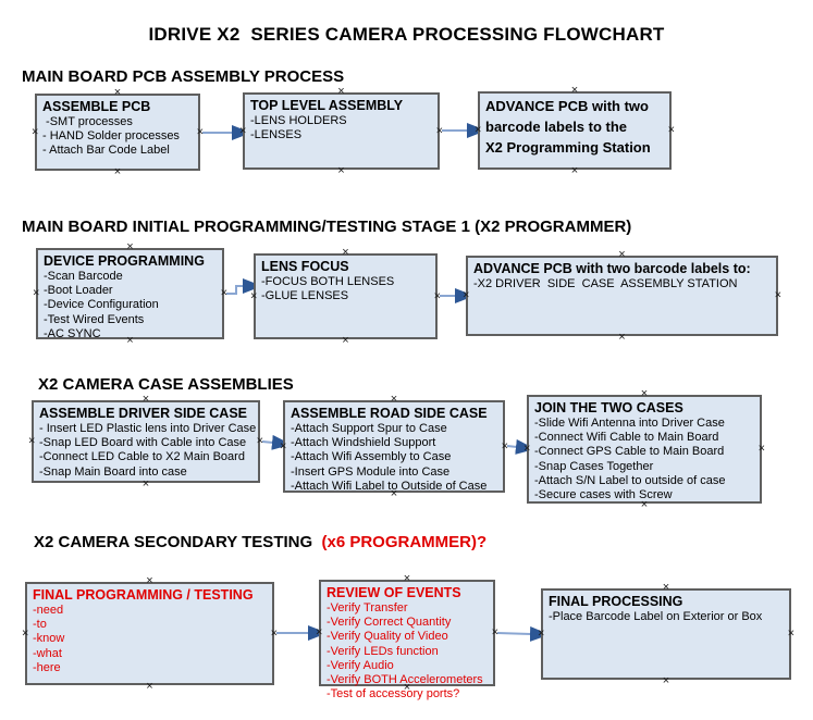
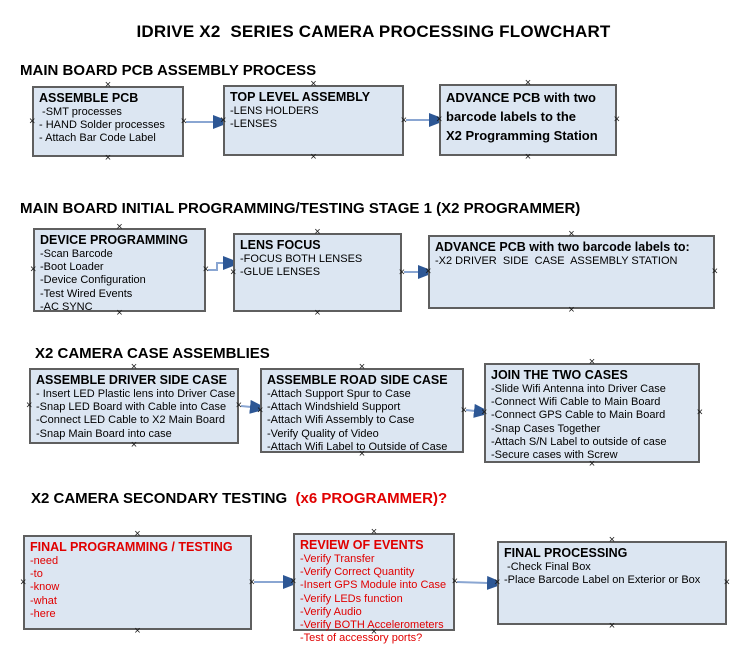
  IDRIVE X2 SERIES CAMERA PROCESSING FLOWCHART
  MAIN BOARD PCB ASSEMBLY PROCESS
  ASSEMBLE PCB
  -SMT processes
  - HAND Solder processes
  - Attach Bar Code Label
  ×
  ×
  ×
  ×
  TOP LEVEL ASSEMBLY
  -LENS HOLDERS
  -LENSES
  ×
  ×
  ×
  ×
  ADVANCE PCB with two
  barcode labels to the
  X2 Programming Station
  ×
  ×
  ×
  ×
  MAIN BOARD INITIAL PROGRAMMING/TESTING STAGE 1 (X2 PROGRAMMER)
  DEVICE PROGRAMMING
  -Scan Barcode
  -Boot Loader
  -Device Configuration
  -Test Wired Events
  -AC SYNC
  ×
  ×
  ×
  ×
  LENS FOCUS
  -FOCUS BOTH LENSES
  -GLUE LENSES
  ×
  ×
  ×
  ×
  ADVANCE PCB with two barcode labels to:
  -X2 DRIVER SIDE CASE ASSEMBLY STATION
  ×
  ×
  ×
  ×
  X2 CAMERA CASE ASSEMBLIES
  ASSEMBLE DRIVER SIDE CASE
  - Insert LED Plastic lens into Driver Case
  -Snap LED Board with Cable into Case
  -Connect LED Cable to X2 Main Board
  -Snap Main Board into case
  ×
  ×
  ×
  ×
  ASSEMBLE ROAD SIDE CASE
  -Attach Support Spur to Case
  -Attach Windshield Support
  -Attach Wifi Assembly to Case
- -Insert GPS Module into Case
+ -Verify Quality of Video
  -Attach Wifi Label to Outside of Case
  ×
  ×
  ×
  ×
  JOIN THE TWO CASES
  -Slide Wifi Antenna into Driver Case
  -Connect Wifi Cable to Main Board
  -Connect GPS Cable to Main Board
  -Snap Cases Together
  -Attach S/N Label to outside of case
  -Secure cases with Screw
  ×
  ×
  ×
  ×
  X2 CAMERA SECONDARY TESTING (x6 PROGRAMMER)?
  FINAL PROGRAMMING / TESTING
  -need
  -to
  -know
  -what
  -here
  ×
  ×
  ×
  ×
  REVIEW OF EVENTS
  -Verify Transfer
  -Verify Correct Quantity
- -Verify Quality of Video
+ -Insert GPS Module into Case
  -Verify LEDs function
  -Verify Audio
  -Verify BOTH Accelerometers
  -Test of accessory ports?
  ×
  ×
  ×
  ×
  FINAL PROCESSING
+ -Check Final Box
  -Place Barcode Label on Exterior or Box
  ×
  ×
  ×
  ×
